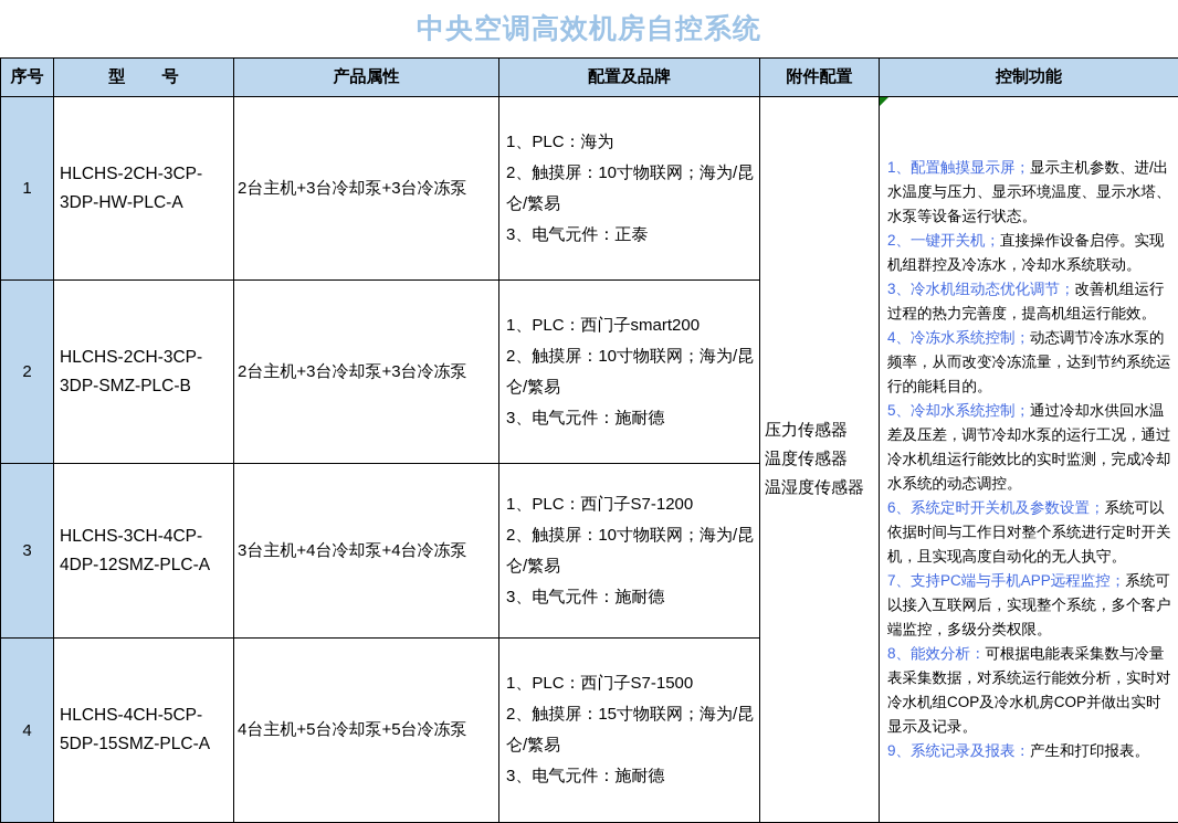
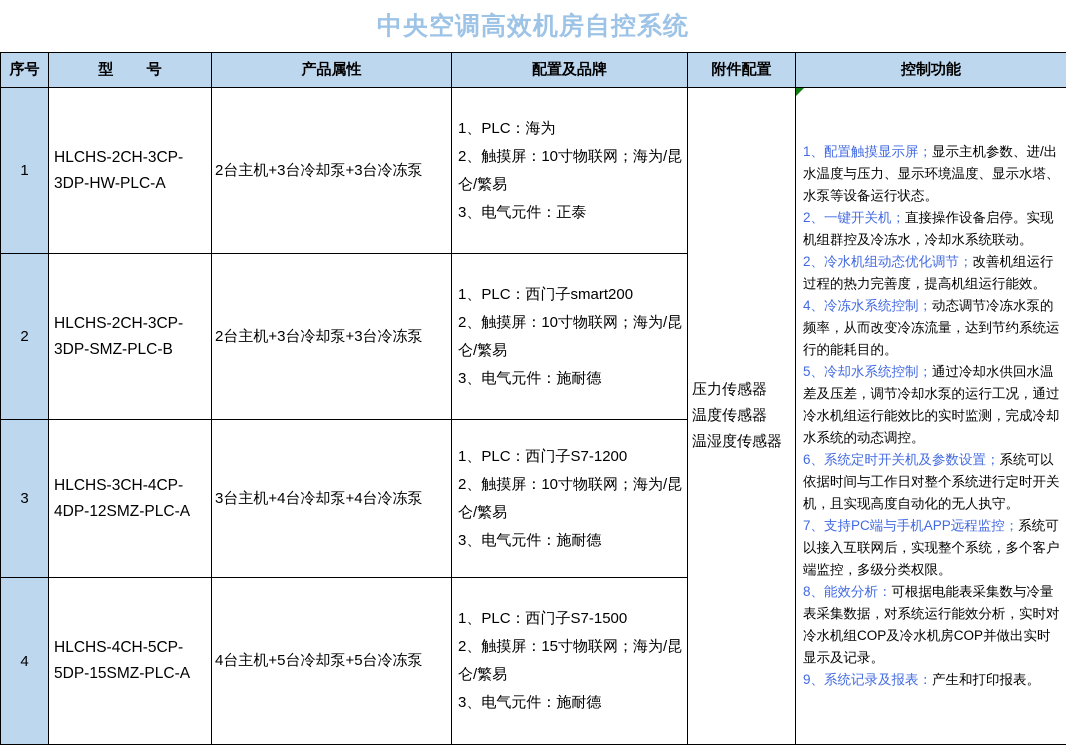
  中央空调高效机房自控系统
  序号	型 号	产品属性	配置及品牌	附件配置	控制功能
- 1	HLCHS-2CH-3CP-3DP-HW-PLC-A	2台主机+3台冷却泵+3台冷冻泵	1、PLC：海为 2、触摸屏：10寸物联网；海为/昆仑/繁易 3、电气元件：正泰	压力传感器 温度传感器 温湿度传感器	1、配置触摸显示屏；显示主机参数、进/出水温度与压力、显示环境温度、显示水塔、水泵等设备运行状态。 2、一键开关机；直接操作设备启停。实现机组群控及冷冻水，冷却水系统联动。 3、冷水机组动态优化调节；改善机组运行过程的热力完善度，提高机组运行能效。 4、冷冻水系统控制；动态调节冷冻水泵的频率，从而改变冷冻流量，达到节约系统运行的能耗目的。 5、冷却水系统控制；通过冷却水供回水温差及压差，调节冷却水泵的运行工况，通过冷水机组运行能效比的实时监测，完成冷却水系统的动态调控。 6、系统定时开关机及参数设置；系统可以依据时间与工作日对整个系统进行定时开关机，且实现高度自动化的无人执守。 7、支持PC端与手机APP远程监控；系统可以接入互联网后，实现整个系统，多个客户端监控，多级分类权限。 8、能效分析：可根据电能表采集数与冷量表采集数据，对系统运行能效分析，实时对冷水机组COP及冷水机房COP并做出实时显示及记录。 9、系统记录及报表：产生和打印报表。
+ 1	HLCHS-2CH-3CP-3DP-HW-PLC-A	2台主机+3台冷却泵+3台冷冻泵	1、PLC：海为 2、触摸屏：10寸物联网；海为/昆仑/繁易 3、电气元件：正泰	压力传感器 温度传感器 温湿度传感器	1、配置触摸显示屏；显示主机参数、进/出水温度与压力、显示环境温度、显示水塔、水泵等设备运行状态。 2、一键开关机；直接操作设备启停。实现机组群控及冷冻水，冷却水系统联动。 2、冷水机组动态优化调节；改善机组运行过程的热力完善度，提高机组运行能效。 4、冷冻水系统控制；动态调节冷冻水泵的频率，从而改变冷冻流量，达到节约系统运行的能耗目的。 5、冷却水系统控制；通过冷却水供回水温差及压差，调节冷却水泵的运行工况，通过冷水机组运行能效比的实时监测，完成冷却水系统的动态调控。 6、系统定时开关机及参数设置；系统可以依据时间与工作日对整个系统进行定时开关机，且实现高度自动化的无人执守。 7、支持PC端与手机APP远程监控；系统可以接入互联网后，实现整个系统，多个客户端监控，多级分类权限。 8、能效分析：可根据电能表采集数与冷量表采集数据，对系统运行能效分析，实时对冷水机组COP及冷水机房COP并做出实时显示及记录。 9、系统记录及报表：产生和打印报表。
  2	HLCHS-2CH-3CP-3DP-SMZ-PLC-B	2台主机+3台冷却泵+3台冷冻泵	1、PLC：西门子smart200 2、触摸屏：10寸物联网；海为/昆仑/繁易 3、电气元件：施耐德
  3	HLCHS-3CH-4CP-4DP-12SMZ-PLC-A	3台主机+4台冷却泵+4台冷冻泵	1、PLC：西门子S7-1200 2、触摸屏：10寸物联网；海为/昆仑/繁易 3、电气元件：施耐德
  4	HLCHS-4CH-5CP-5DP-15SMZ-PLC-A	4台主机+5台冷却泵+5台冷冻泵	1、PLC：西门子S7-1500 2、触摸屏：15寸物联网；海为/昆仑/繁易 3、电气元件：施耐德
